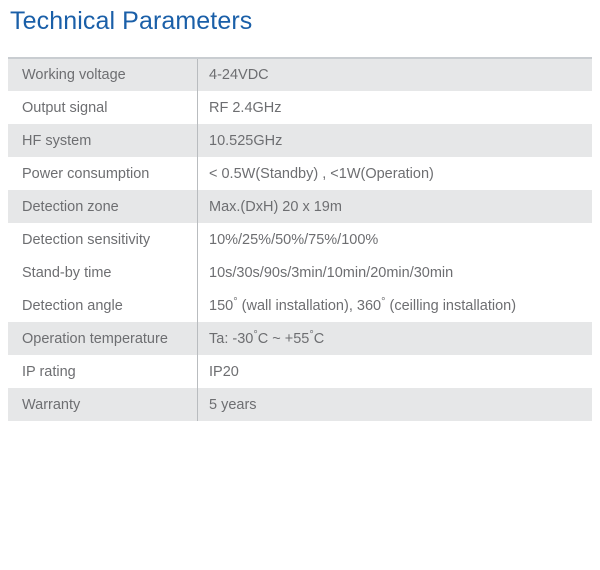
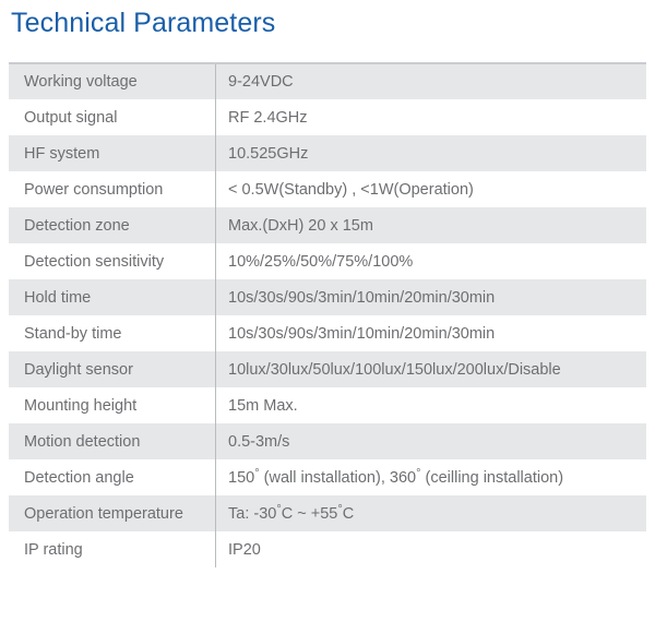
  Technical Parameters
- Working voltage	4-24VDC
+ Working voltage	9-24VDC
  Output signal	RF 2.4GHz
  HF system	10.525GHz
  Power consumption	< 0.5W(Standby) , <1W(Operation)
- Detection zone	Max.(DxH) 20 x 19m
+ Detection zone	Max.(DxH) 20 x 15m
  Detection sensitivity	10%/25%/50%/75%/100%
+ Hold time	10s/30s/90s/3min/10min/20min/30min
  Stand-by time	10s/30s/90s/3min/10min/20min/30min
+ Daylight sensor	10lux/30lux/50lux/100lux/150lux/200lux/Disable
+ Mounting height	15m Max.
+ Motion detection	0.5-3m/s
  Detection angle	150° (wall installation), 360° (ceilling installation)
  Operation temperature	Ta: -30°C ~ +55°C
  IP rating	IP20
- Warranty	5 years
